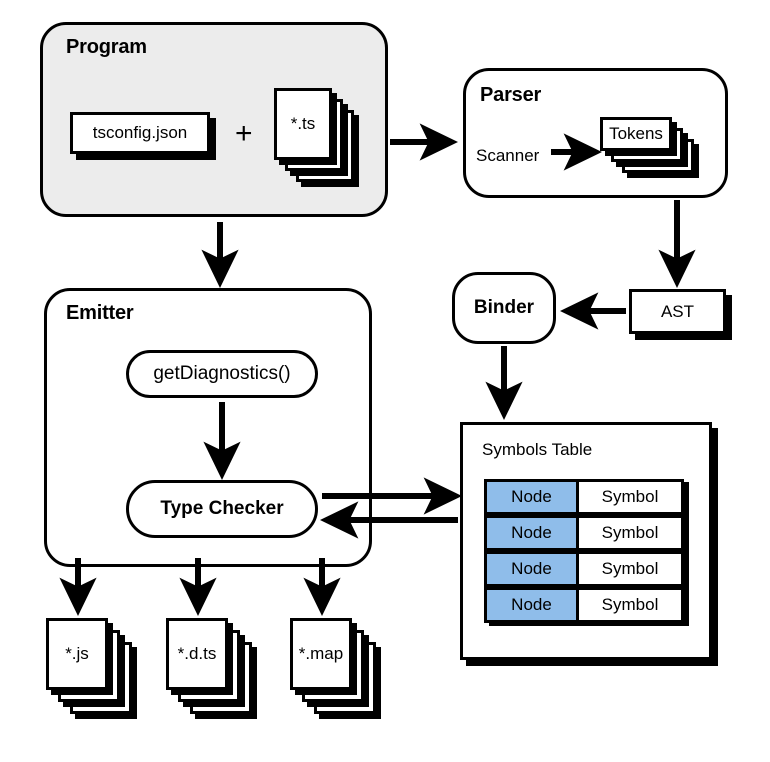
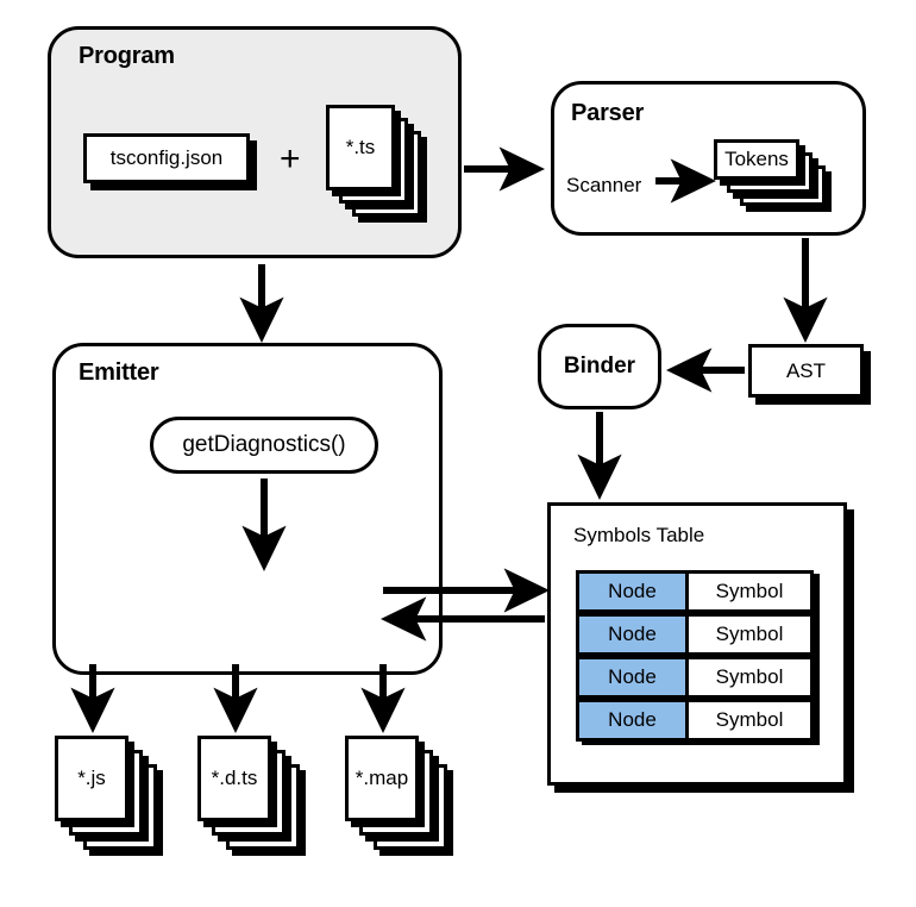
  Program
  tsconfig.json
  +
  *.ts
  Parser
  Scanner
  Tokens
  AST
  Binder
  Emitter
  getDiagnostics()
- Type Checker
  Symbols Table
  Node
  Symbol
  Node
  Symbol
  Node
  Symbol
  Node
  Symbol
  *.js
  *.d.ts
  *.map
